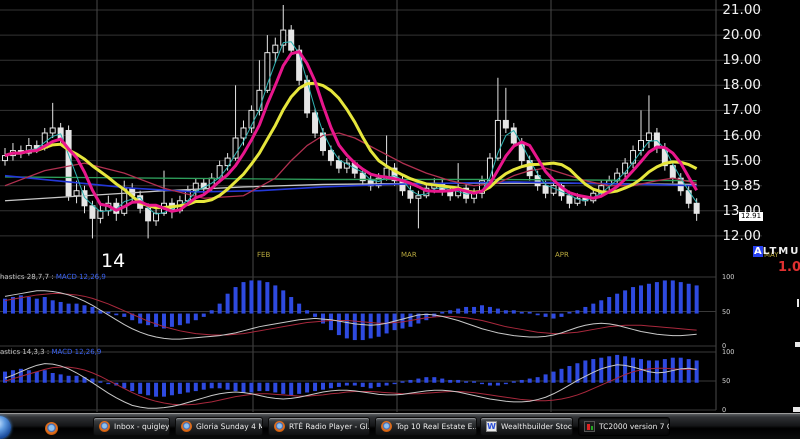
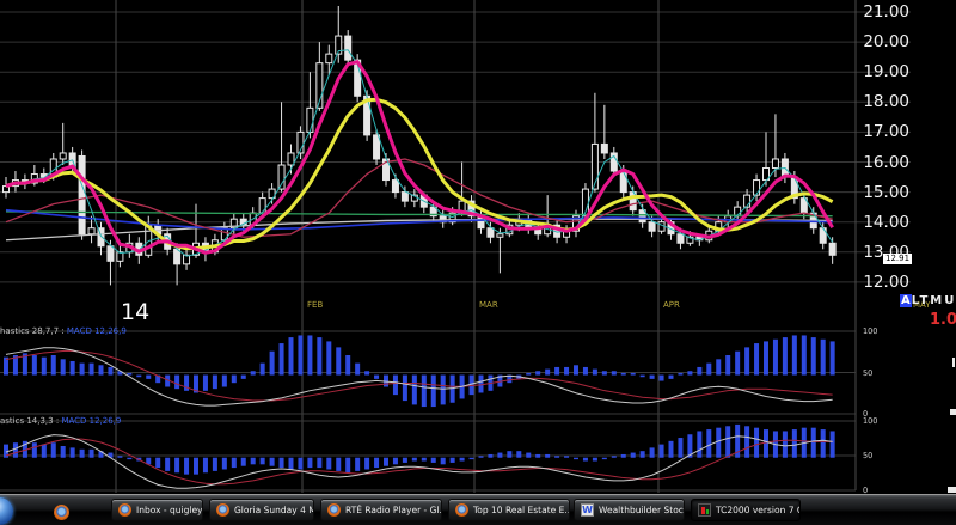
  21.00
  20.00
  19.00
  18.00
  17.00
  16.00
  15.00
- 19.85
+ 14.00
  13.00
  12.00
  FEB
  MAR
  APR
  MAY
  14
  12.91
  ALTMU
  1.0
  hastics 28,7,7 : MACD 12,26,9
  100
  50
  0
  astics 14,3,3 : MACD 12,26,9
  100
  50
  0
  Gloria Sunday 4 M
  RTÉ Radio Player - Gl.
  Top 10 Real Estate E..
  W
  Wealthbuilder Stoc
  TC2000 version 7
